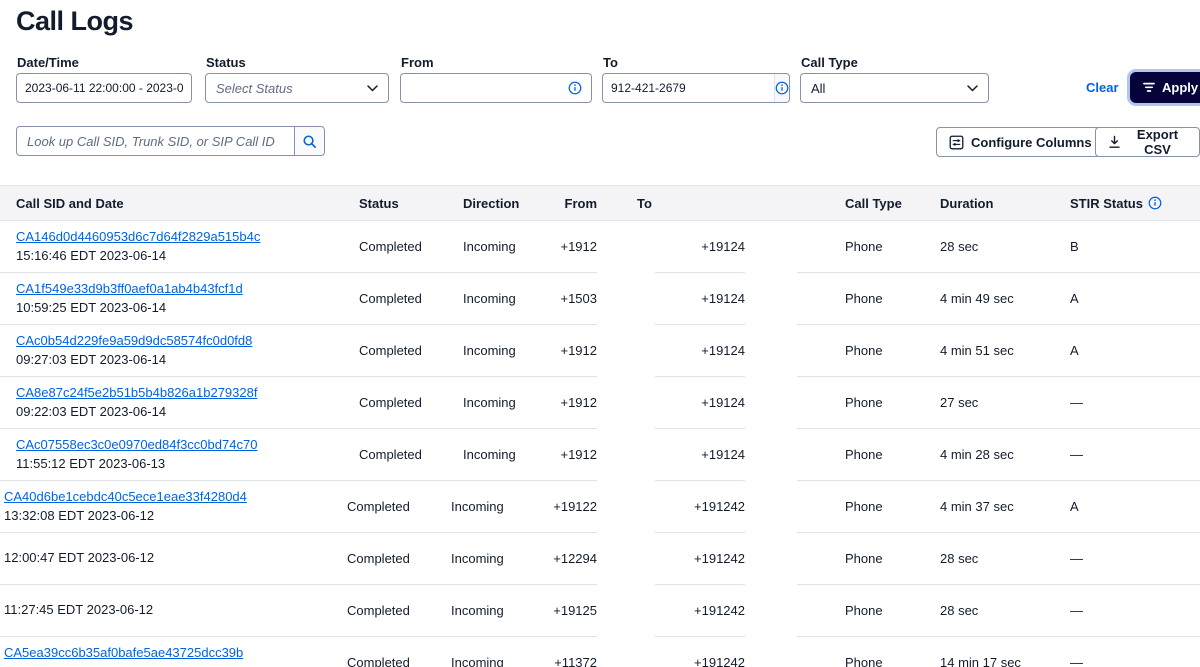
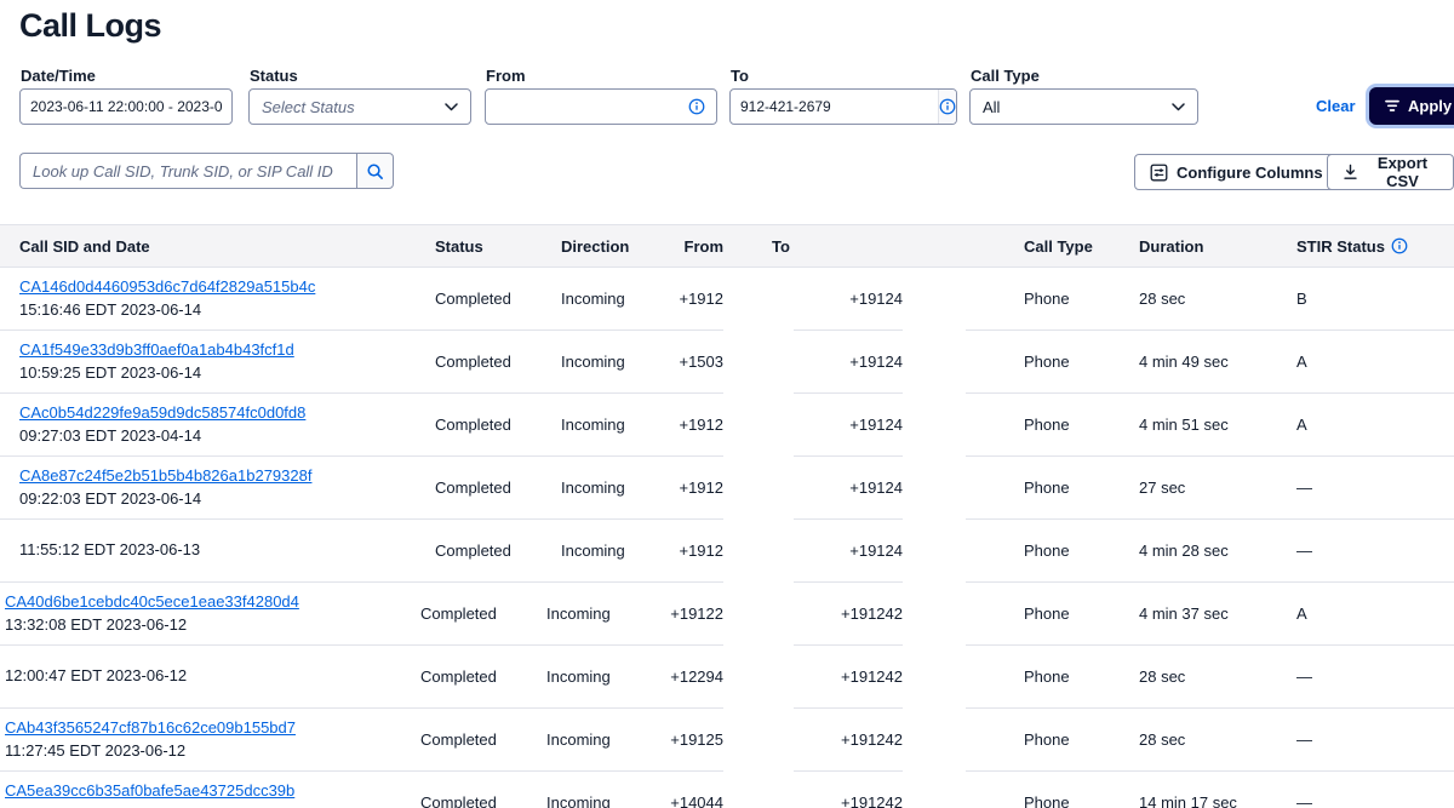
  Call Logs
  Date/Time
  2023-06-11 22:00:00 - 2023-0
  Status
  Select Status
  From
  To
  912-421-2679
  Call Type
  All
  Clear
  Apply
  Look up Call SID, Trunk SID, or SIP Call ID
  Configure Columns
  Export CSV
  Call SID and Date
  Status
  Direction
  From
  To
  Call Type
  Duration
  STIR Status
  CA146d0d4460953d6c7d64f2829a515b4c
  15:16:46 EDT 2023-06-14
  Completed
  Incoming
  +1912
  +19124
  Phone
  28 sec
  B
  CA1f549e33d9b3ff0aef0a1ab4b43fcf1d
  10:59:25 EDT 2023-06-14
  Completed
  Incoming
  +1503
  +19124
  Phone
  4 min 49 sec
  A
  CAc0b54d229fe9a59d9dc58574fc0d0fd8
- 09:27:03 EDT 2023-06-14
+ 09:27:03 EDT 2023-04-14
  Completed
  Incoming
  +1912
  +19124
  Phone
  4 min 51 sec
  A
  CA8e87c24f5e2b51b5b4b826a1b279328f
  09:22:03 EDT 2023-06-14
  Completed
  Incoming
  +1912
  +19124
  Phone
  27 sec
  —
- CAc07558ec3c0e0970ed84f3cc0bd74c70
  11:55:12 EDT 2023-06-13
  Completed
  Incoming
  +1912
  +19124
  Phone
  4 min 28 sec
  —
  CA40d6be1cebdc40c5ece1eae33f4280d4
  13:32:08 EDT 2023-06-12
  Completed
  Incoming
  +19122
  +191242
  Phone
  4 min 37 sec
  A
  12:00:47 EDT 2023-06-12
  Completed
  Incoming
  +12294
  +191242
  Phone
  28 sec
  —
+ CAb43f3565247cf87b16c62ce09b155bd7
  11:27:45 EDT 2023-06-12
  Completed
  Incoming
  +19125
  +191242
  Phone
  28 sec
  —
  CA5ea39cc6b35af0bafe5ae43725dcc39b
  Completed
  Incoming
- +11372
+ +14044
  +191242
  Phone
  14 min 17 sec
  —
